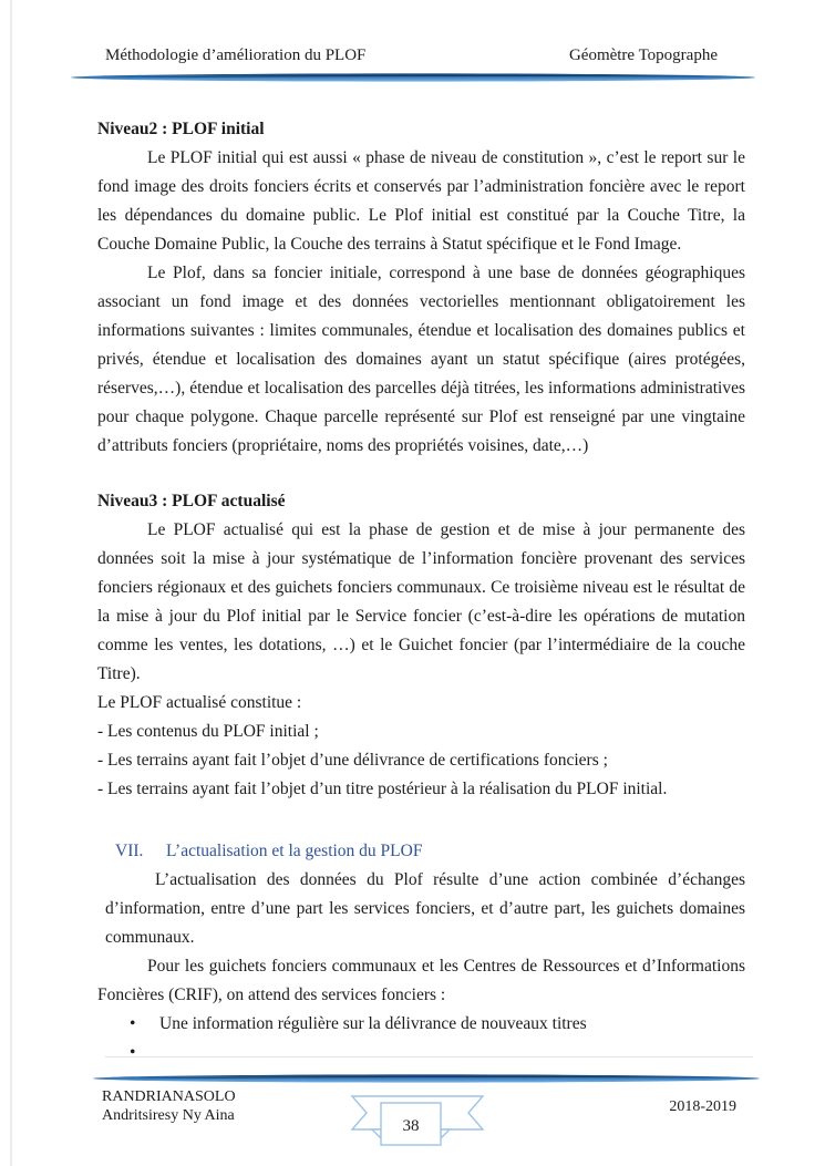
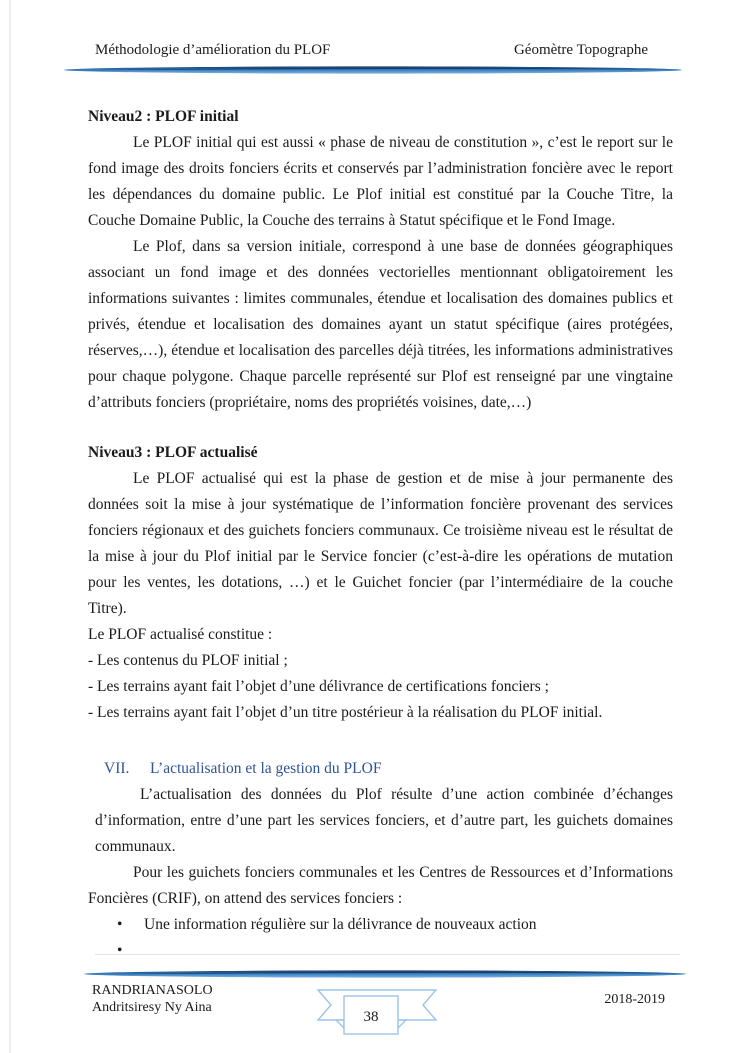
  Méthodologie d’amélioration du PLOF
  Géomètre Topographe
  Niveau2 : PLOF initial
  Le PLOF initial qui est aussi « phase de niveau de constitution », c’est le report sur le fond image des droits fonciers écrits et conservés par l’administration foncière avec le report les dépendances du domaine public. Le Plof initial est constitué par la Couche Titre, la Couche Domaine Public, la Couche des terrains à Statut spécifique et le Fond Image.
- Le Plof, dans sa foncier initiale, correspond à une base de données géographiques associant un fond image et des données vectorielles mentionnant obligatoirement les informations suivantes : limites communales, étendue et localisation des domaines publics et privés, étendue et localisation des domaines ayant un statut spécifique (aires protégées, réserves,…), étendue et localisation des parcelles déjà titrées, les informations administratives pour chaque polygone. Chaque parcelle représenté sur Plof est renseigné par une vingtaine d’attributs fonciers (propriétaire, noms des propriétés voisines, date,…)
+ Le Plof, dans sa version initiale, correspond à une base de données géographiques associant un fond image et des données vectorielles mentionnant obligatoirement les informations suivantes : limites communales, étendue et localisation des domaines publics et privés, étendue et localisation des domaines ayant un statut spécifique (aires protégées, réserves,…), étendue et localisation des parcelles déjà titrées, les informations administratives pour chaque polygone. Chaque parcelle représenté sur Plof est renseigné par une vingtaine d’attributs fonciers (propriétaire, noms des propriétés voisines, date,…)
  Niveau3 : PLOF actualisé
- Le PLOF actualisé qui est la phase de gestion et de mise à jour permanente des données soit la mise à jour systématique de l’information foncière provenant des services fonciers régionaux et des guichets fonciers communaux. Ce troisième niveau est le résultat de la mise à jour du Plof initial par le Service foncier (c’est-à-dire les opérations de mutation comme les ventes, les dotations, …) et le Guichet foncier (par l’intermédiaire de la couche Titre).
+ Le PLOF actualisé qui est la phase de gestion et de mise à jour permanente des données soit la mise à jour systématique de l’information foncière provenant des services fonciers régionaux et des guichets fonciers communaux. Ce troisième niveau est le résultat de la mise à jour du Plof initial par le Service foncier (c’est-à-dire les opérations de mutation pour les ventes, les dotations, …) et le Guichet foncier (par l’intermédiaire de la couche Titre).
  Le PLOF actualisé constitue :
  - Les contenus du PLOF initial ;
  - Les terrains ayant fait l’objet d’une délivrance de certifications fonciers ;
  - Les terrains ayant fait l’objet d’un titre postérieur à la réalisation du PLOF initial.
  VII. L’actualisation et la gestion du PLOF
  L’actualisation des données du Plof résulte d’une action combinée d’échanges d’information, entre d’une part les services fonciers, et d’autre part, les guichets domaines communaux.
- Pour les guichets fonciers communaux et les Centres de Ressources et d’Informations Foncières (CRIF), on attend des services fonciers :
+ Pour les guichets fonciers communales et les Centres de Ressources et d’Informations Foncières (CRIF), on attend des services fonciers :
  •
- Une information régulière sur la délivrance de nouveaux titres
+ Une information régulière sur la délivrance de nouveaux action
  •
  RANDRIANASOLO
  Andritsiresy Ny Aina
  2018-2019
  38
